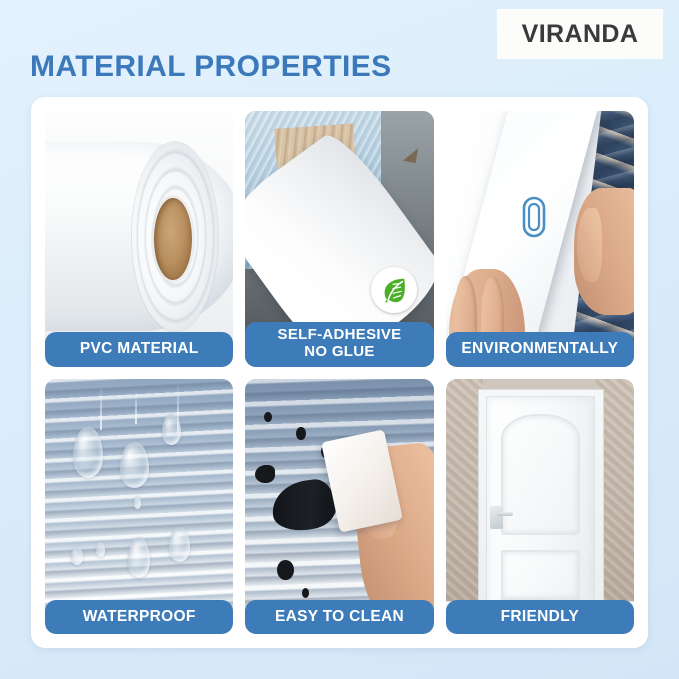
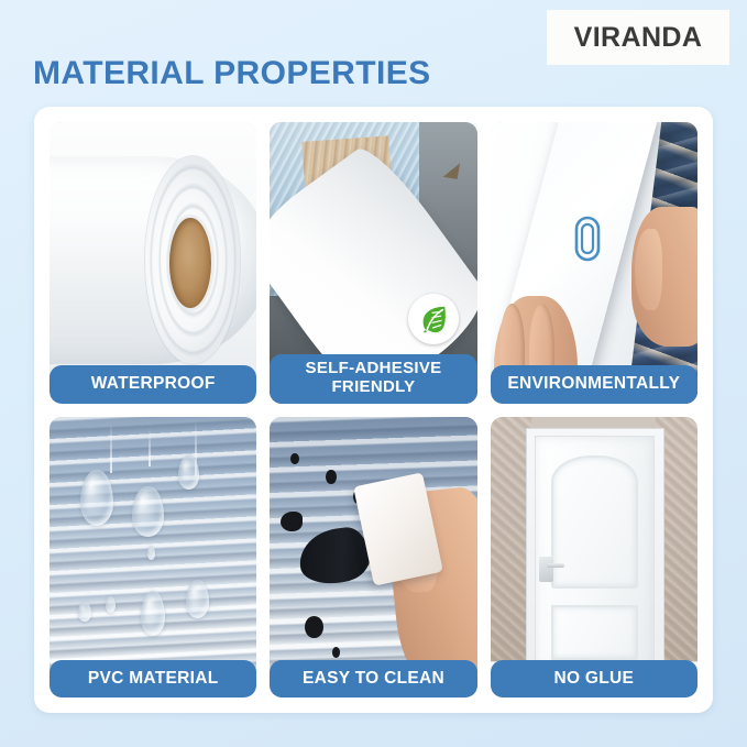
  VIRANDA
  MATERIAL PROPERTIES
- PVC MATERIAL
+ WATERPROOF
  SELF-ADHESIVE
- NO GLUE
+ FRIENDLY
  ENVIRONMENTALLY
- WATERPROOF
+ PVC MATERIAL
  EASY TO CLEAN
- FRIENDLY
+ NO GLUE
